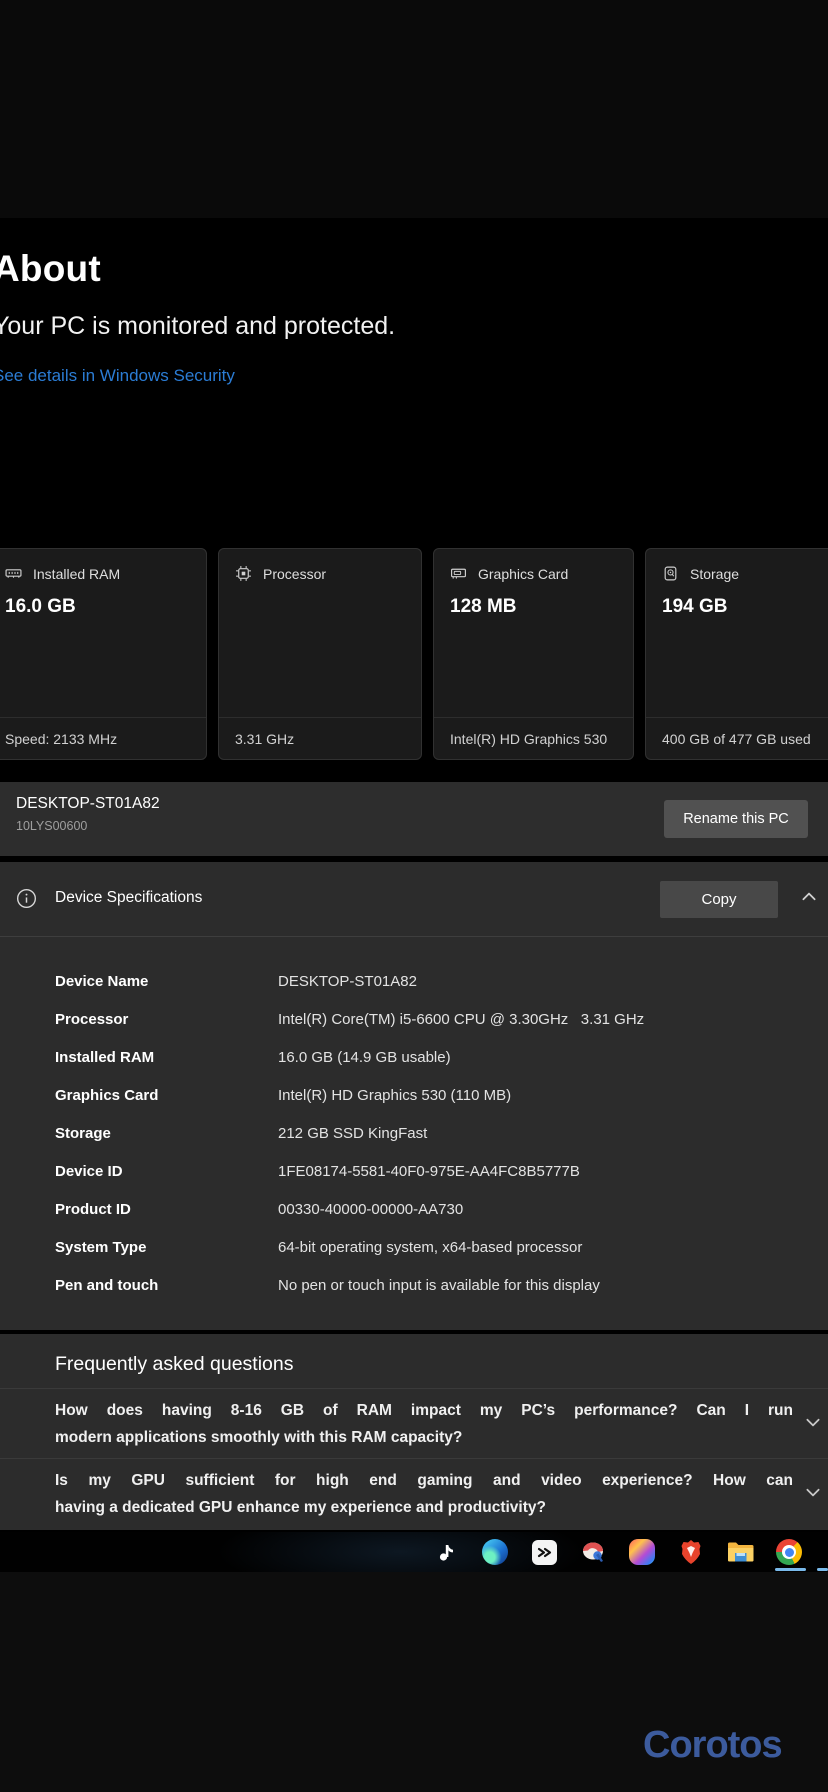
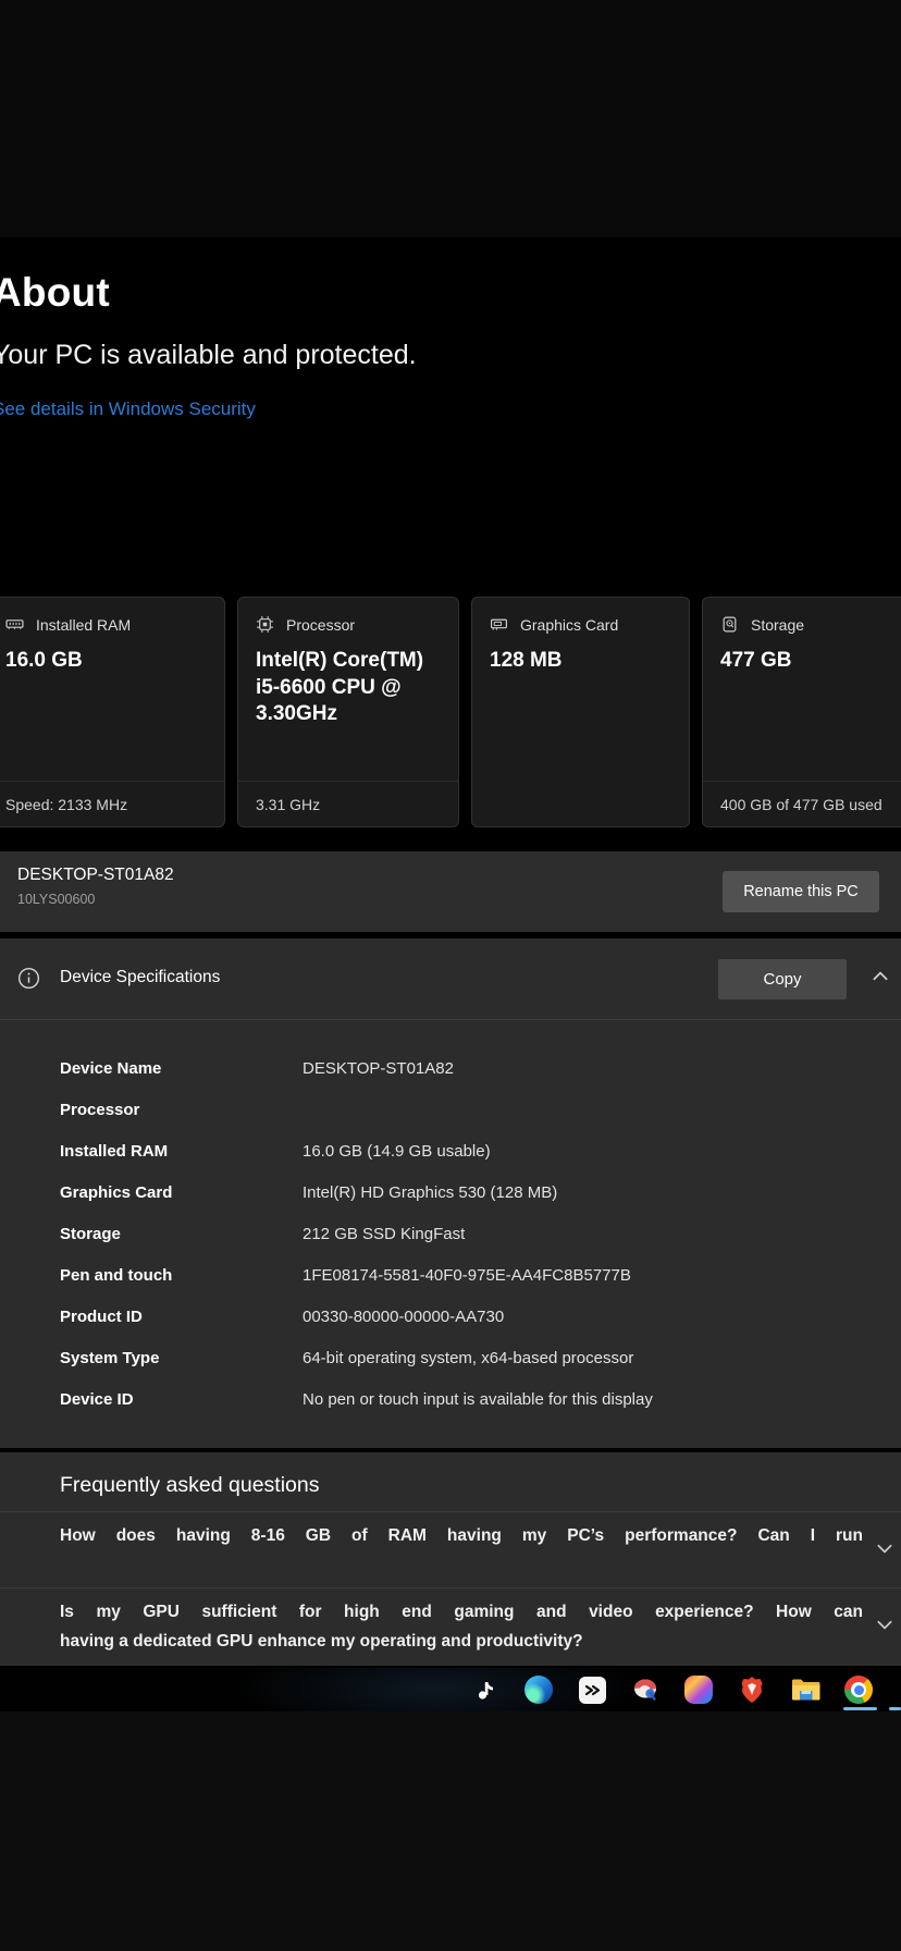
  About
- Your PC is monitored and protected.
+ Your PC is available and protected.
  ee details in Windows Security
  Installed RAM
  16.0 GB
  Speed: 2133 MHz
  Processor
+ Intel(R) Core(TM) i5-6600 CPU @ 3.30GHz
  3.31 GHz
  Graphics Card
  128 MB
- Intel(R) HD Graphics 530
  Storage
- 194 GB
+ 477 GB
  400 GB of 477 GB used
  DESKTOP-ST01A82
  10LYS00600
  Rename this PC
  Device Specifications
  Copy
  Device Name
  DESKTOP-ST01A82
  Processor
- Intel(R) Core(TM) i5-6600 CPU @ 3.30GHz 3.31 GHz
  Installed RAM
  16.0 GB (14.9 GB usable)
  Graphics Card
- Intel(R) HD Graphics 530 (110 MB)
+ Intel(R) HD Graphics 530 (128 MB)
  Storage
  212 GB SSD KingFast
- Device ID
+ Pen and touch
  1FE08174-5581-40F0-975E-AA4FC8B5777B
  Product ID
- 00330-40000-00000-AA730
+ 00330-80000-00000-AA730
  System Type
  64-bit operating system, x64-based processor
- Pen and touch
+ Device ID
  No pen or touch input is available for this display
  Frequently asked questions
- How does having 8-16 GB of RAM impact my PC’s performance? Can I run
+ How does having 8-16 GB of RAM having my PC’s performance? Can I run
- modern applications smoothly with this RAM capacity?
  Is my GPU sufficient for high end gaming and video experience? How can
- having a dedicated GPU enhance my experience and productivity?
+ having a dedicated GPU enhance my operating and productivity?
- Corotos
